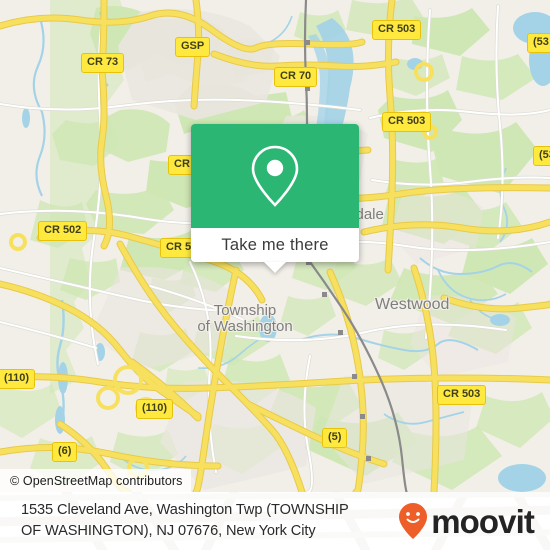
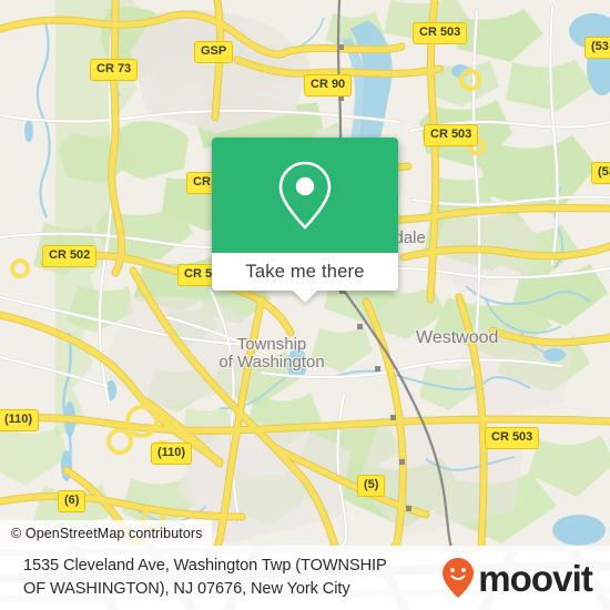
  GSP
  CR 73
- CR 70
+ CR 90
  CR 503
  CR 503
  (53
  CR
  CR 502
  CR 5
  (110)
  (110)
  (6)
  (5)
  CR 503
  Township
  of Washington
  Westwood
  dale
  © OpenStreetMap contributors
  Take me there
  1535 Cleveland Ave, Washington Twp (TOWNSHIP
  OF WASHINGTON), NJ 07676, New York City
  moovit
